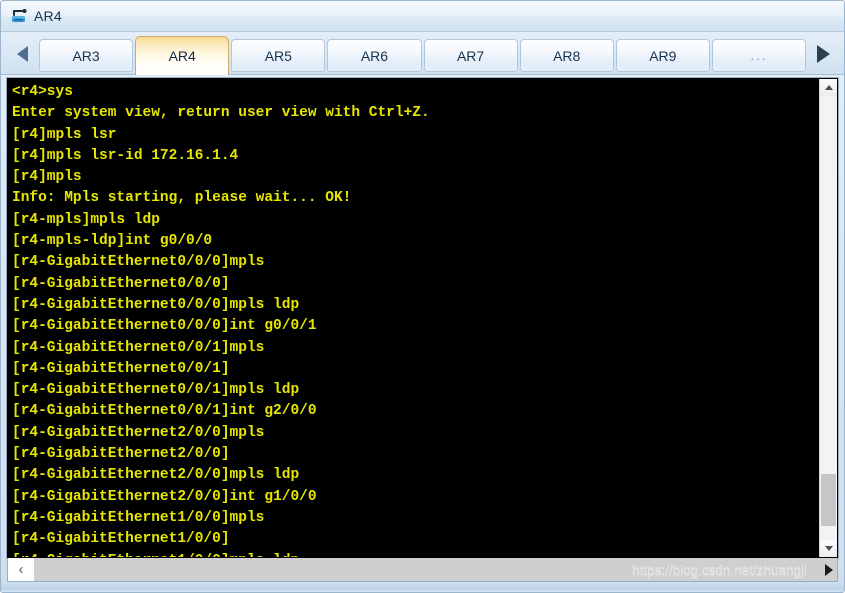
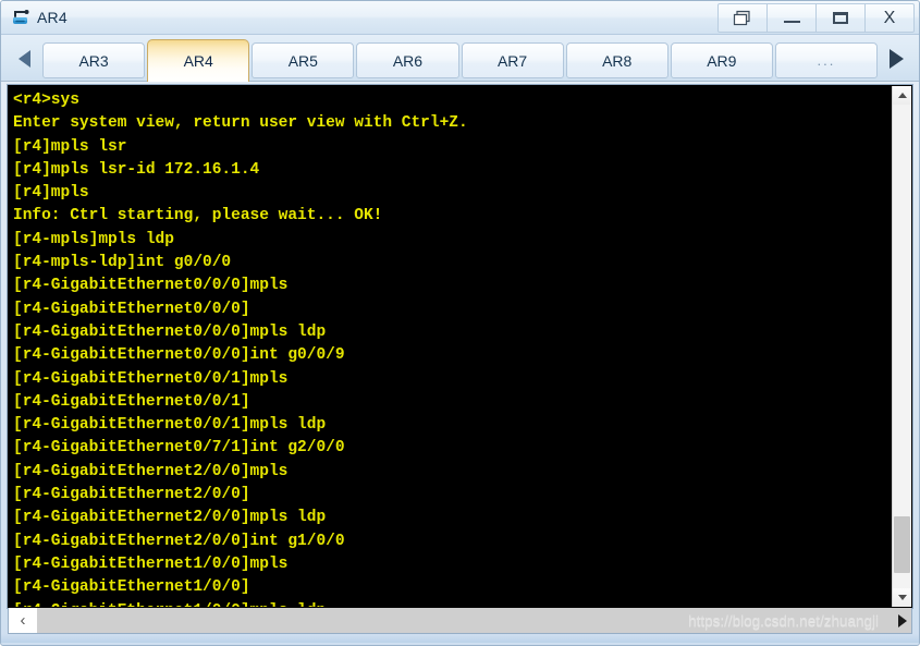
  AR4
+ X
  AR3
  AR4
  AR5
  AR6
  AR7
  AR8
  AR9
  ...
  <r4>sys
  Enter system view, return user view with Ctrl+Z.
  [r4]mpls lsr
  [r4]mpls lsr-id 172.16.1.4
  [r4]mpls
- Info: Mpls starting, please wait... OK!
+ Info: Ctrl starting, please wait... OK!
  [r4-mpls]mpls ldp
  [r4-mpls-ldp]int g0/0/0
  [r4-GigabitEthernet0/0/0]mpls
  [r4-GigabitEthernet0/0/0]
  [r4-GigabitEthernet0/0/0]mpls ldp
- [r4-GigabitEthernet0/0/0]int g0/0/1
+ [r4-GigabitEthernet0/0/0]int g0/0/9
  [r4-GigabitEthernet0/0/1]mpls
  [r4-GigabitEthernet0/0/1]
  [r4-GigabitEthernet0/0/1]mpls ldp
- [r4-GigabitEthernet0/0/1]int g2/0/0
+ [r4-GigabitEthernet0/7/1]int g2/0/0
  [r4-GigabitEthernet2/0/0]mpls
  [r4-GigabitEthernet2/0/0]
  [r4-GigabitEthernet2/0/0]mpls ldp
  [r4-GigabitEthernet2/0/0]int g1/0/0
  [r4-GigabitEthernet1/0/0]mpls
  [r4-GigabitEthernet1/0/0]
  ‹
  https://blog.csdn.net/zhuangji
